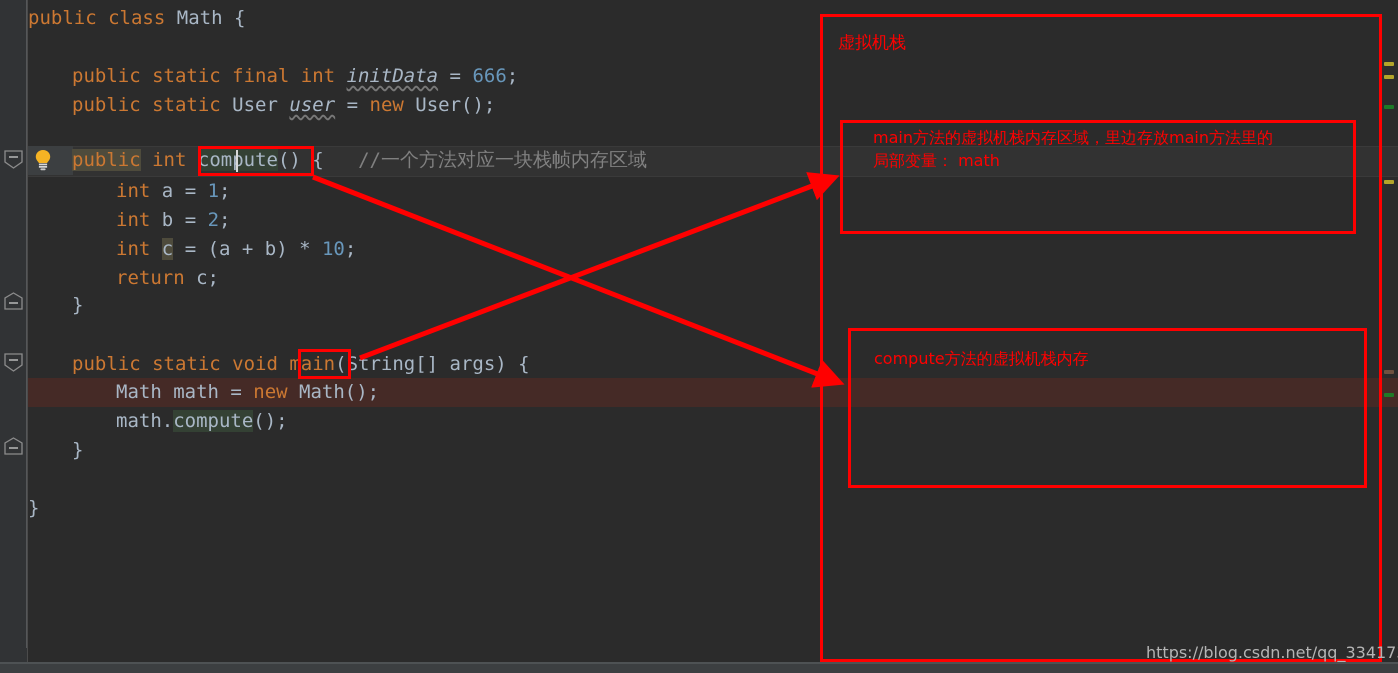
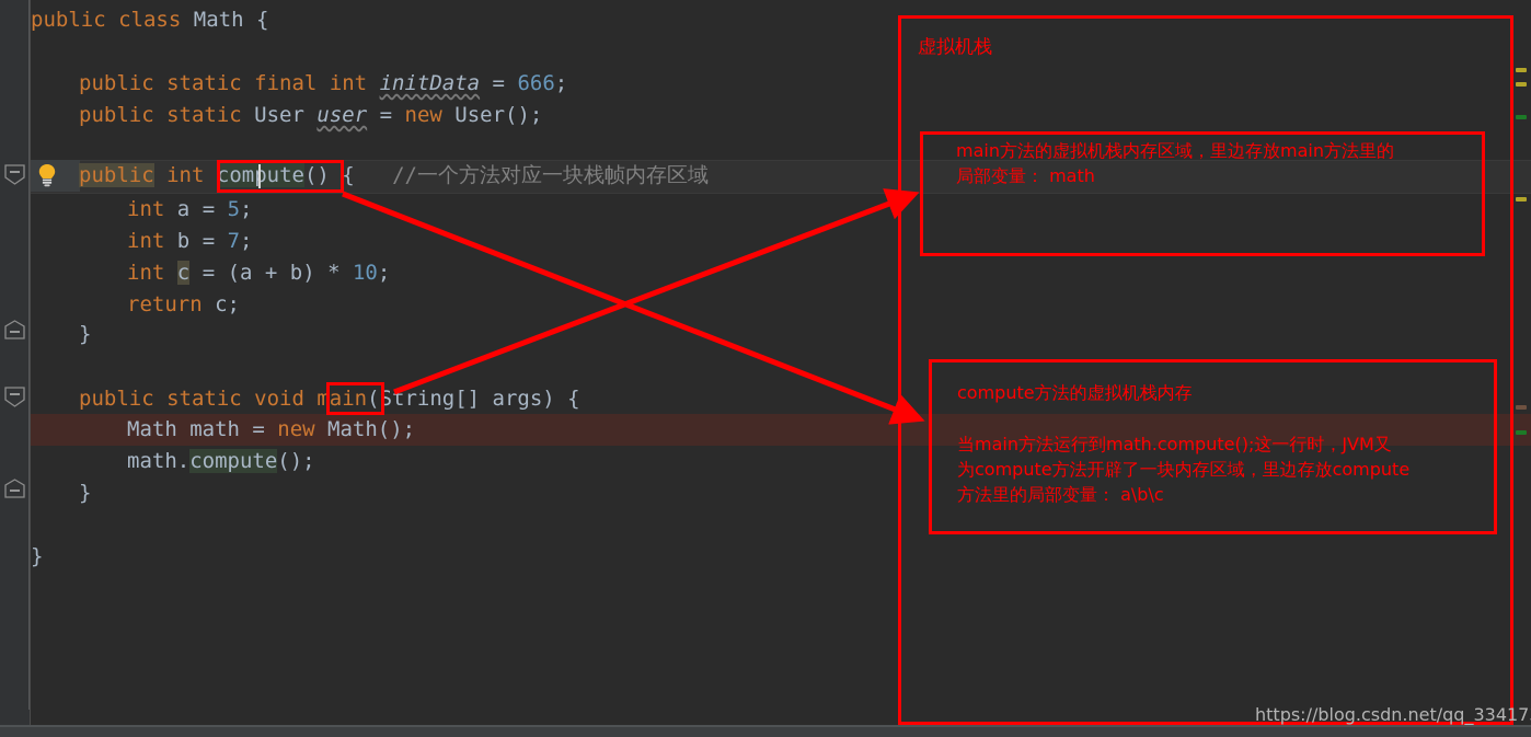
  public class Math {
  public static final int initData = 666;
  public static User user = new User();
  public int comute() { //一个方法对应一块栈帧内存区域
- int a = 1;
+ int a = 5;
- int b = 2;
+ int b = 7;
  int c = (a + b) * 10;
  return c;
  }
  public static void main(String[] args) {
  Math math = new Math();
  math.compute();
  }
  }
  虚拟机栈
  main方法的虚拟机栈内存区域，里边存放main方法里的
  局部变量： math
  compute方法的虚拟机栈内存
+ 当main方法运行到math.compute();这一行时，JVM又
+ 为compute方法开辟了一块内存区域，里边存放compute
+ 方法里的局部变量： a\b\c
  https://blog.csdn.net/qq_33417
